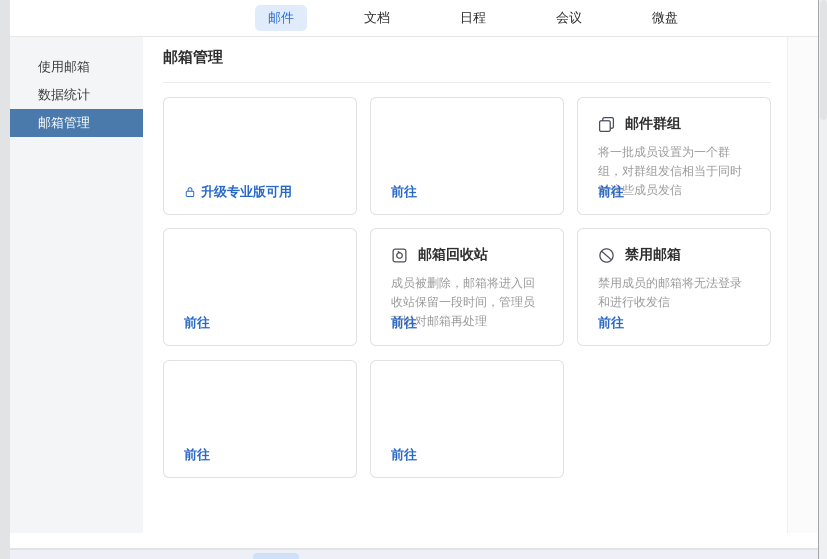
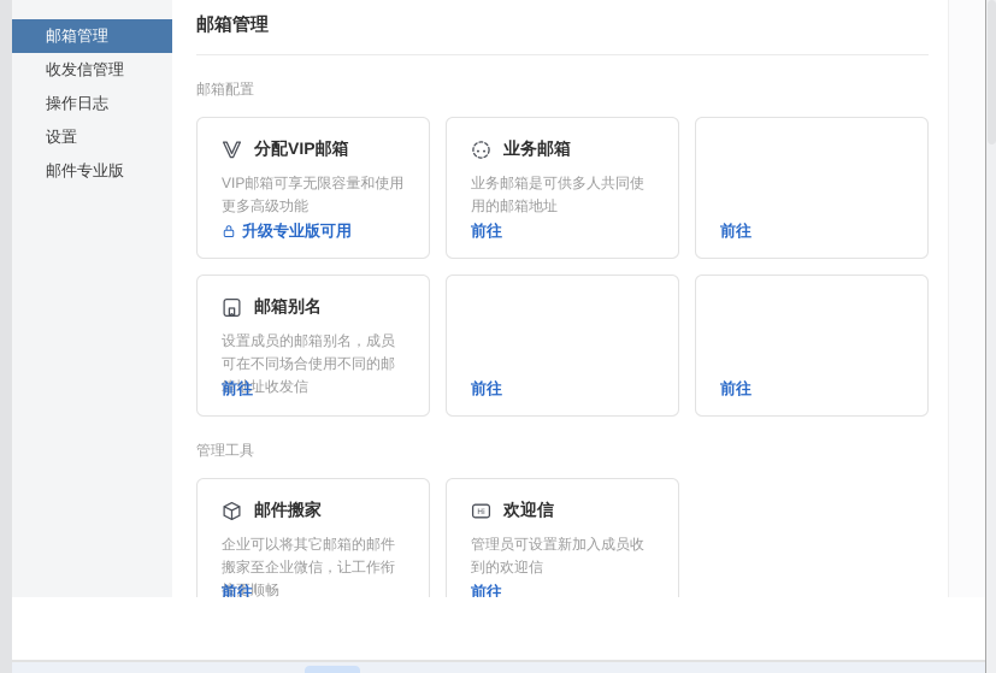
- 邮件
- 文档
- 日程
- 会议
- 微盘
- 使用邮箱
- 数据统计
  邮箱管理
+ 收发信管理
+ 操作日志
+ 设置
+ 邮件专业版
  邮箱管理
+ 邮箱配置
+ 分配VIP邮箱
+ VIP邮箱可享无限容量和使用更多高级功能
  升级专业版可用
+ 业务邮箱
+ 业务邮箱是可供多人共同使用的邮箱地址
  前往
- 邮件群组
- 将一批成员设置为一个群组，对群组发信相当于同时对这些成员发信
  前往
+ 邮箱别名
+ 设置成员的邮箱别名，成员可在不同场合使用不同的邮箱地址收发信
  前往
- 邮箱回收站
- 成员被删除，邮箱将进入回收站保留一段时间，管理员可以对邮箱再处理
  前往
- 禁用邮箱
- 禁用成员的邮箱将无法登录和进行收发信
  前往
+ 管理工具
+ 邮件搬家
+ 企业可以将其它邮箱的邮件搬家至企业微信，让工作衔接更顺畅
  前往
+ Hi
+ 欢迎信
+ 管理员可设置新加入成员收到的欢迎信
  前往
